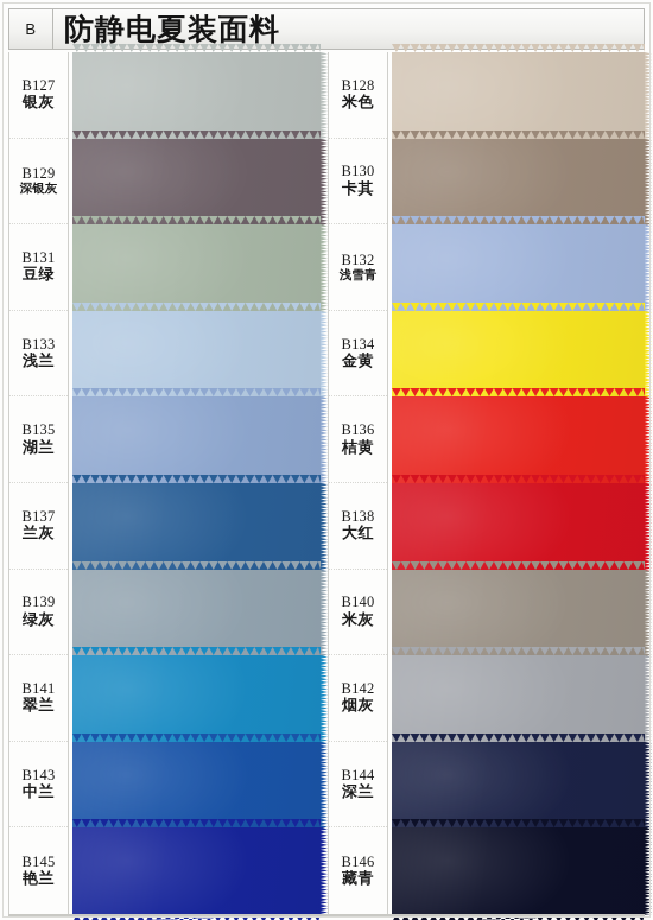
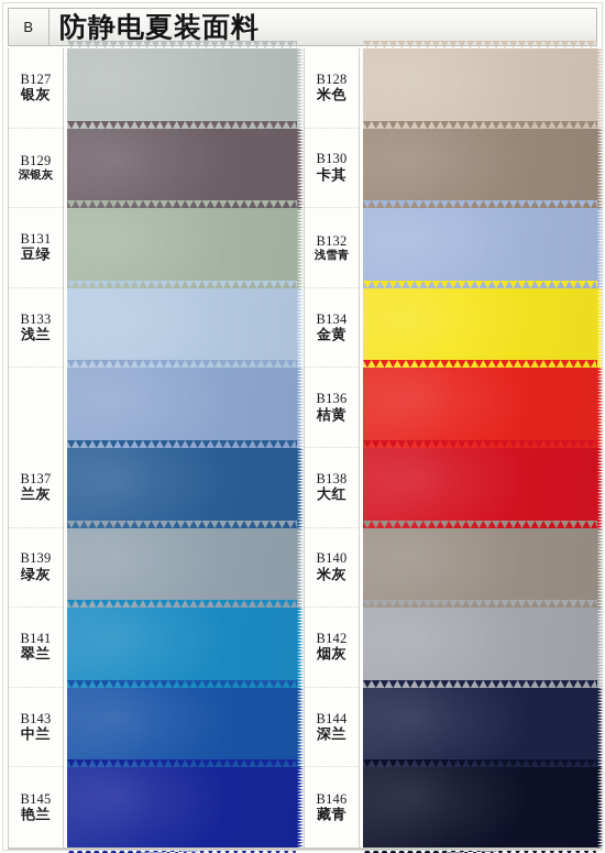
  B
  防静电夏装面料
  B127
  银灰
  B129
  深银灰
  B131
  豆绿
  B133
  浅兰
- B135
- 湖兰
  B137
  兰灰
  B139
  绿灰
  B141
  翠兰
  B143
  中兰
  B145
  艳兰
  B128
  米色
  B130
  卡其
  B132
  浅雪青
  B134
  金黄
  B136
  桔黄
  B138
  大红
  B140
  米灰
  B142
  烟灰
  B144
  深兰
  B146
  藏青
